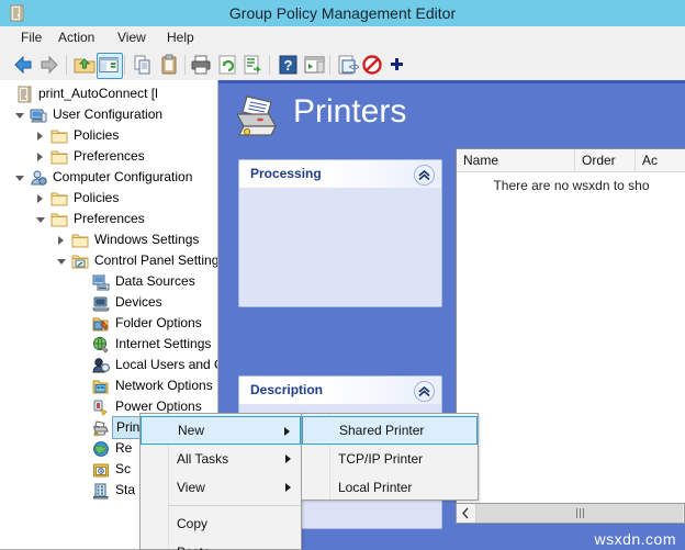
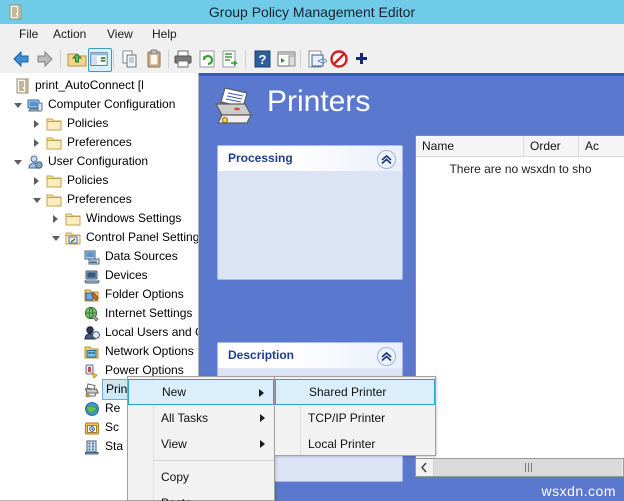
  Group Policy Management Editor
  File
  Action
  View
  Help
  ?
  <>
  print_AutoConnect [l
- User Configuration
+ Computer Configuration
  Policies
  Preferences
- Computer Configuration
+ User Configuration
  Policies
  Preferences
  Windows Settings
  Control Panel Setting
  Data Sources
  Devices
  Folder Options
  Internet Settings
  Local Users and
  Network Options
  Power Options
  Re
  Sc
  Sta
  Printers
  Processing
  Description
  Name
  Order
  Ac
  There are no wsxdn to sho
  wsxdn.com
  New
  All Tasks
  View
  Copy
  Shared Printer
  TCP/IP Printer
  Local Printer
